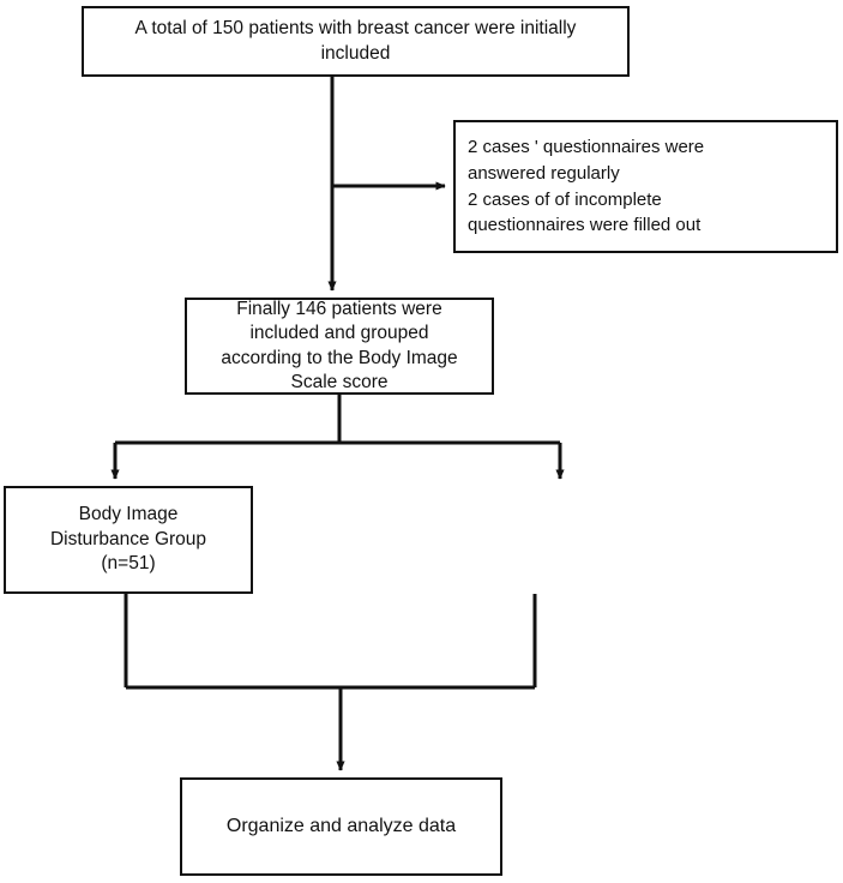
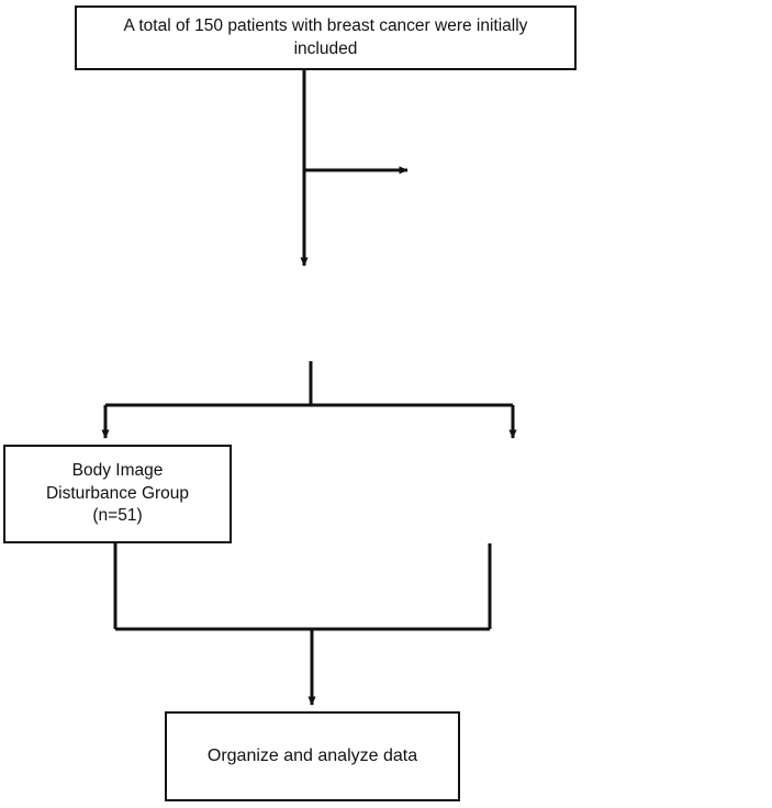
  A total of 150 patients with breast cancer were initially
  included
- 2 cases ' questionnaires were
- answered regularly
- 2 cases of of incomplete
- questionnaires were filled out
- Finally 146 patients were
- included and grouped
- according to the Body Image
- Scale score
  Body Image
  Disturbance Group
  (n=51)
  Organize and analyze data
